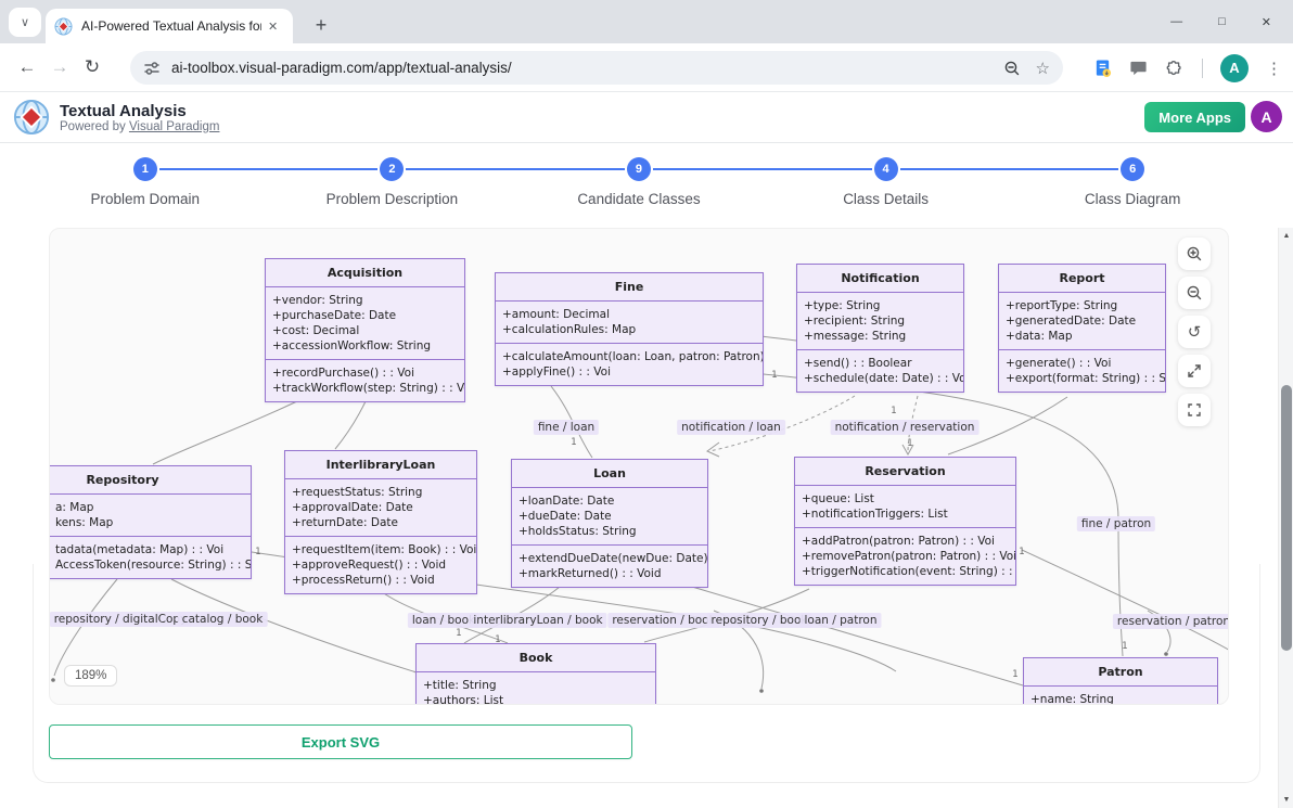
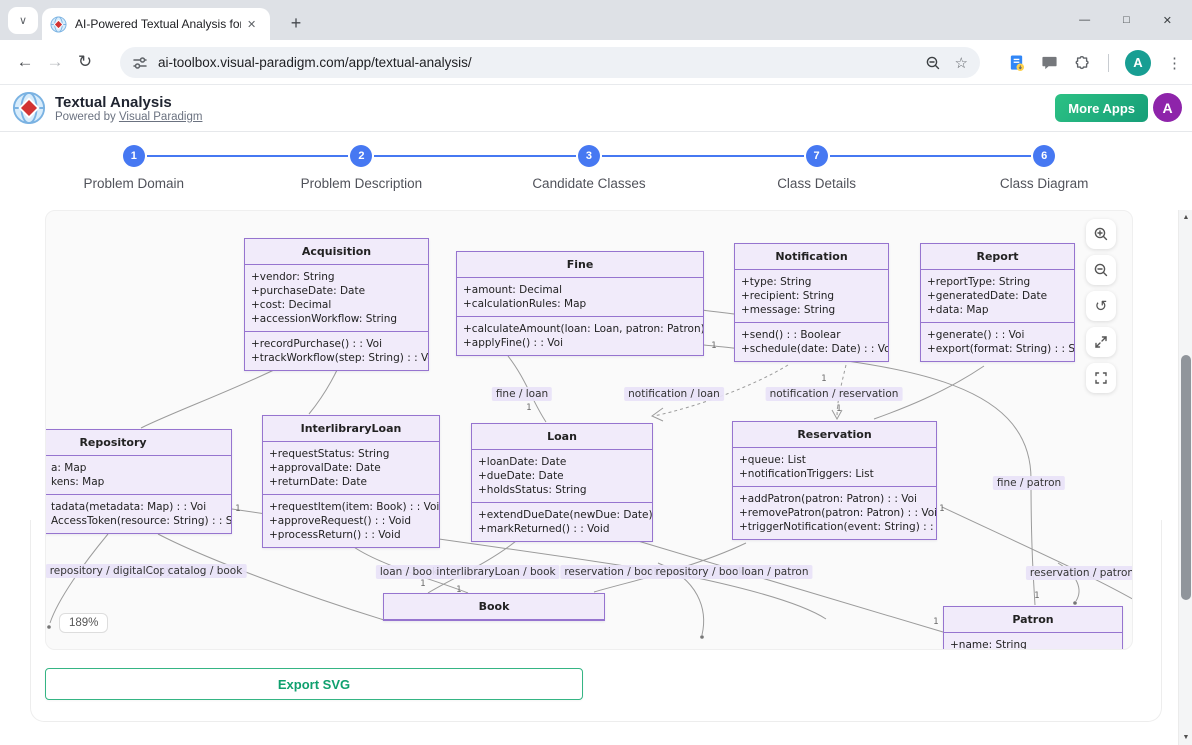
  ∨
  AI-Powered Textual Analysis fo
  ✕
  +
  —
  □
  ✕
  ←
  →
  ↻
  ai-toolbox.visual-paradigm.com/app/textual-analysis/
  ☆
  A
  ⋮
  Textual Analysis
  Powered by Visual Paradigm
  More Apps
  A
  1
  Problem Domain
  2
  Problem Description
- 9
+ 3
  Candidate Classes
- 4
+ 7
  Class Details
  6
  Class Diagram
  189%
  Acquisition
  +vendor: String
  +purchaseDate: Date
  +cost: Decimal
  +accessionWorkflow: String
  +recordPurchase() : : Voi
  +trackWorkflow(step: String) : : V
  Fine
  +amount: Decimal
  +calculationRules: Map
  +calculateAmount(loan: Loan, patron: Patron)
  +applyFine() : : Voi
  Notification
  +type: String
  +recipient: String
  +message: String
  +send() : : Boolear
  +schedule(date: Date) : : Vo
  Report
  +reportType: String
  +generatedDate: Date
  +data: Map
  +generate() : : Voi
  +export(format: String) : : S
  Repository
  a: Map
  kens: Map
  tadata(metadata: Map) : : Voi
  AccessToken(resource: String) : : S
  InterlibraryLoan
  +requestStatus: String
  +approvalDate: Date
  +returnDate: Date
  +requestItem(item: Book) : : Voi
  +approveRequest() : : Void
  +processReturn() : : Void
  Loan
  +loanDate: Date
  +dueDate: Date
  +holdsStatus: String
  +extendDueDate(newDue: Date)
  +markReturned() : : Void
  Reservation
  +queue: List
  +notificationTriggers: List
  +addPatron(patron: Patron) : : Voi
  +removePatron(patron: Patron) : : Voi
  +triggerNotification(event: String) : :
  Book
- +title: String
- +authors: List
  Patron
  +name: String
  fine / loan
  notification / loan
  notification / reservation
  fine / patron
  repository / digitalCo
  catalog / book
  loan / boo
  interlibraryLoan / book
  reservation / boo
  repository / boo
  loan / patron
  reservation / patron
  1
  1
  1
  1
  1
  1
  1
  1
  1
  1
  ↺
  Export SVG
